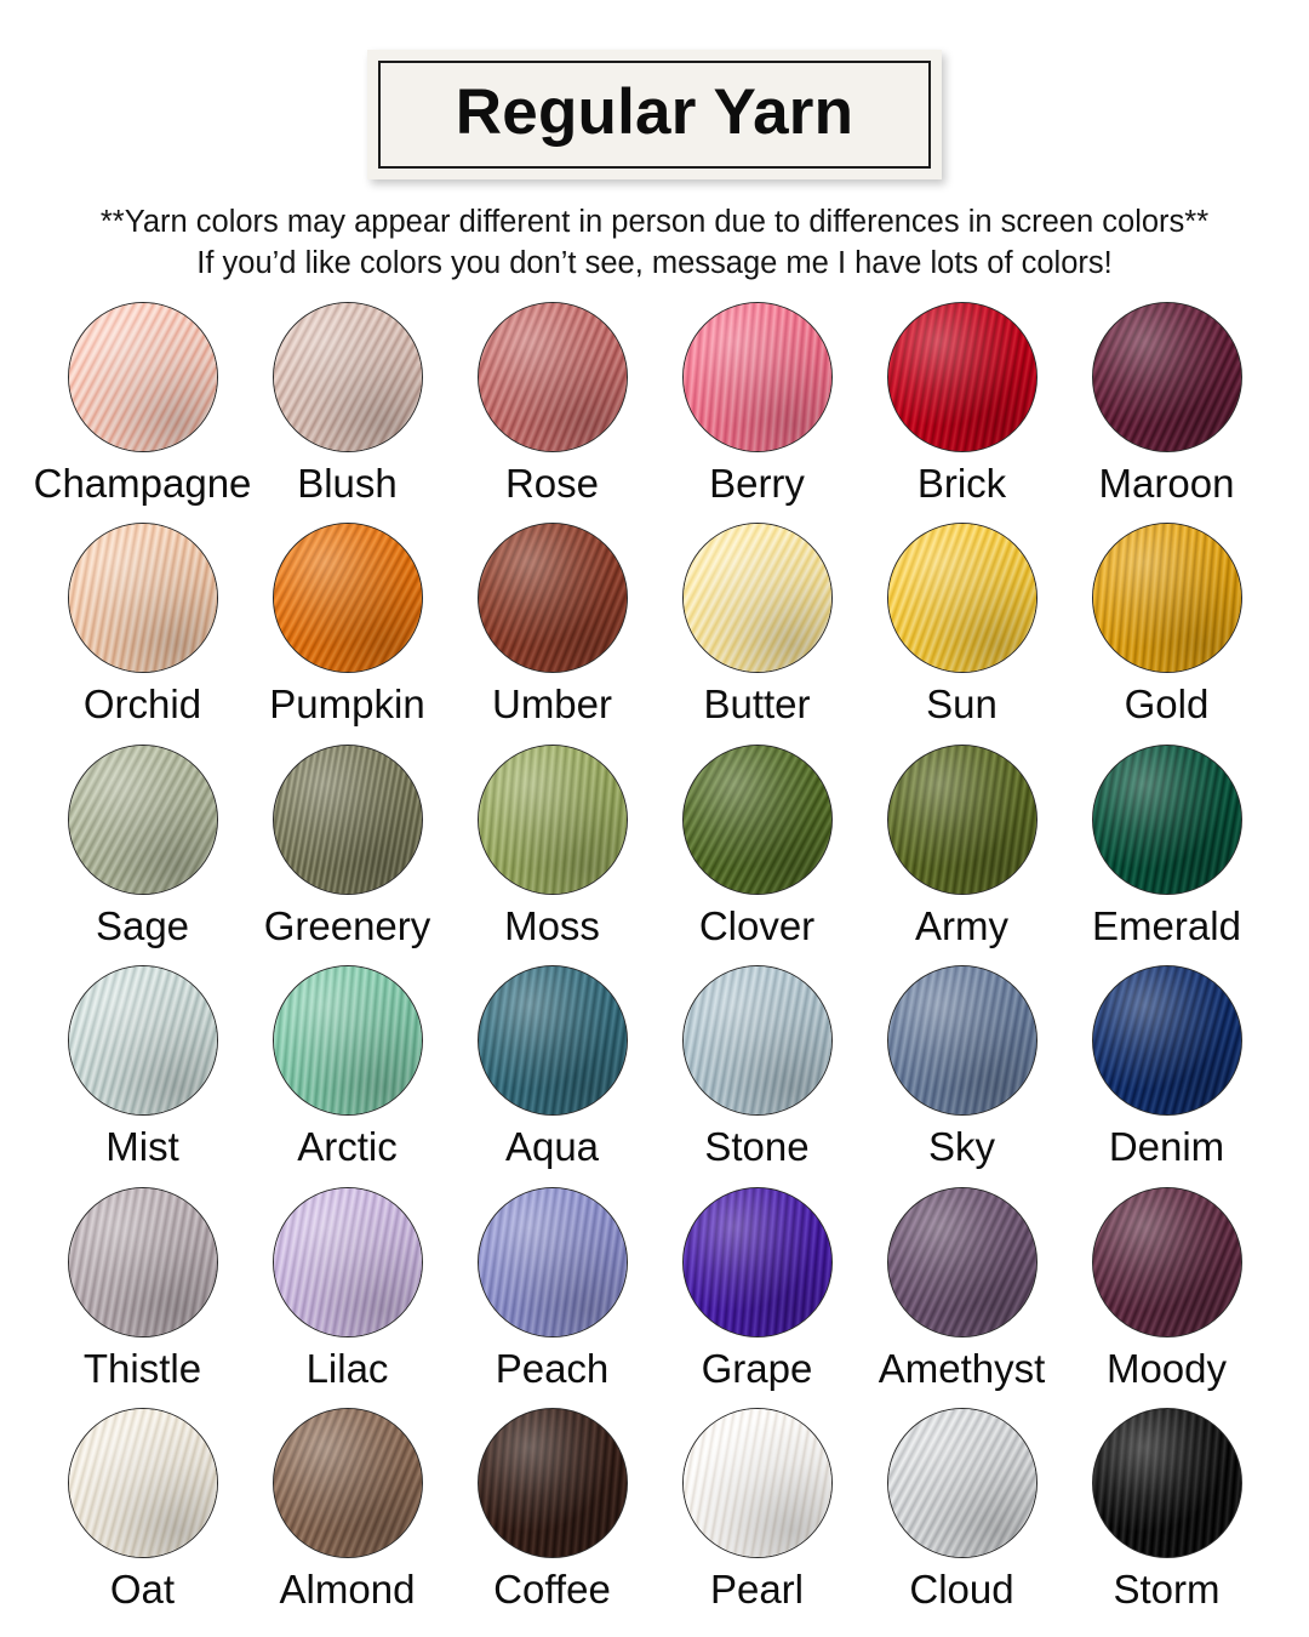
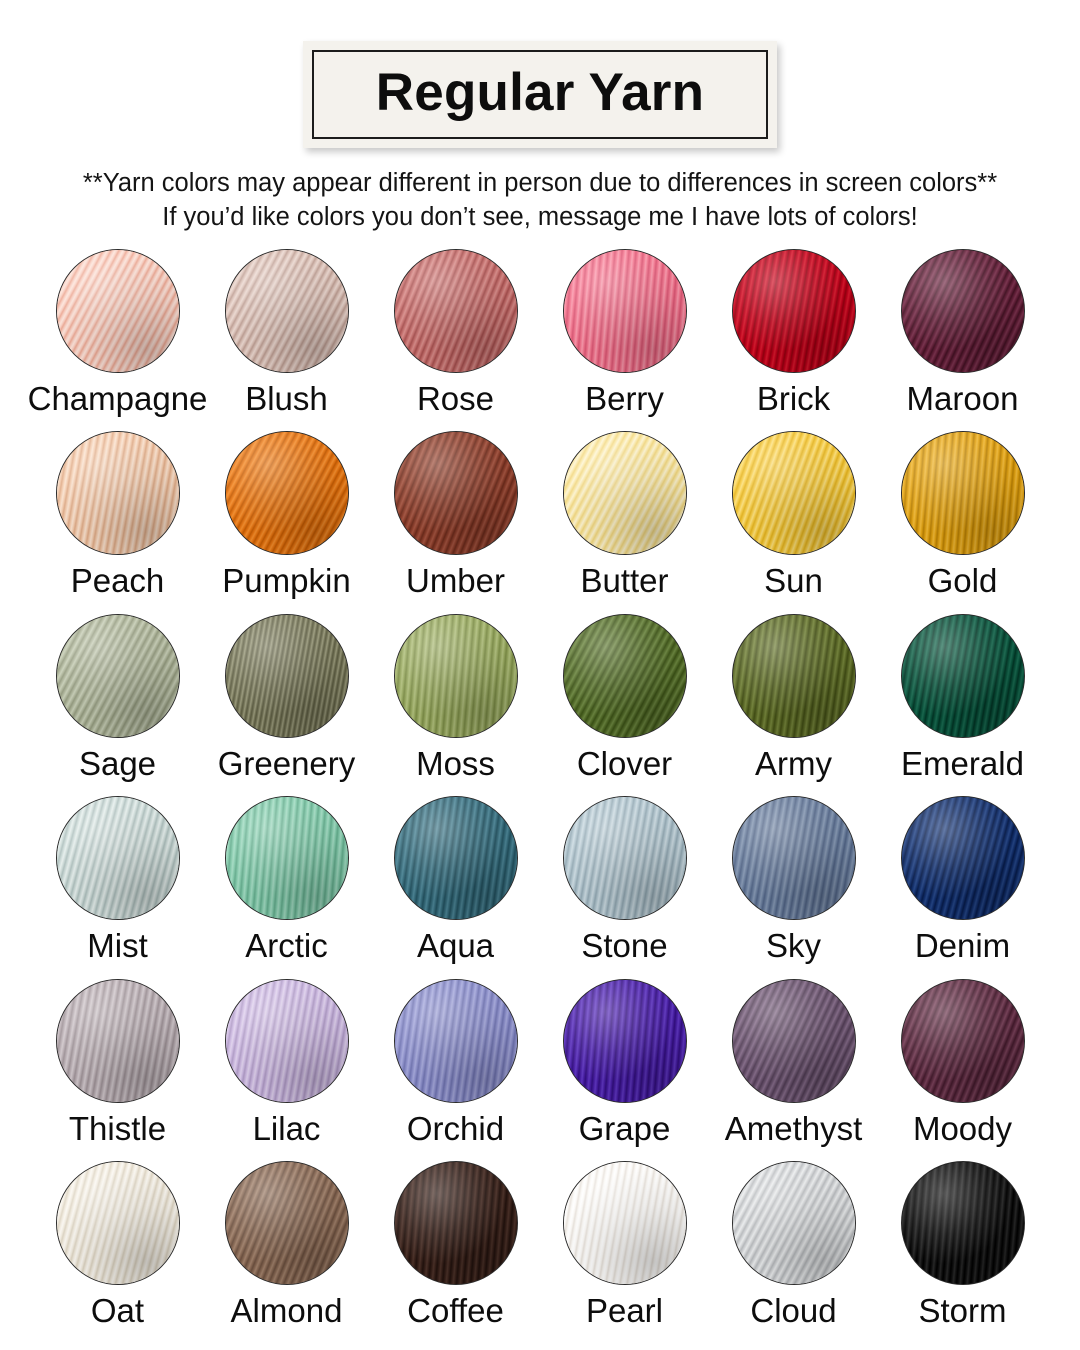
  Regular Yarn
  **Yarn colors may appear different in person due to differences in screen colors**
  If you’d like colors you don’t see, message me I have lots of colors!
  Champagne
  Blush
  Rose
  Berry
  Brick
  Maroon
- Orchid
+ Peach
  Pumpkin
  Umber
  Butter
  Sun
  Gold
  Sage
  Greenery
  Moss
  Clover
  Army
  Emerald
  Mist
  Arctic
  Aqua
  Stone
  Sky
  Denim
  Thistle
  Lilac
- Peach
+ Orchid
  Grape
  Amethyst
  Moody
  Oat
  Almond
  Coffee
  Pearl
  Cloud
  Storm
